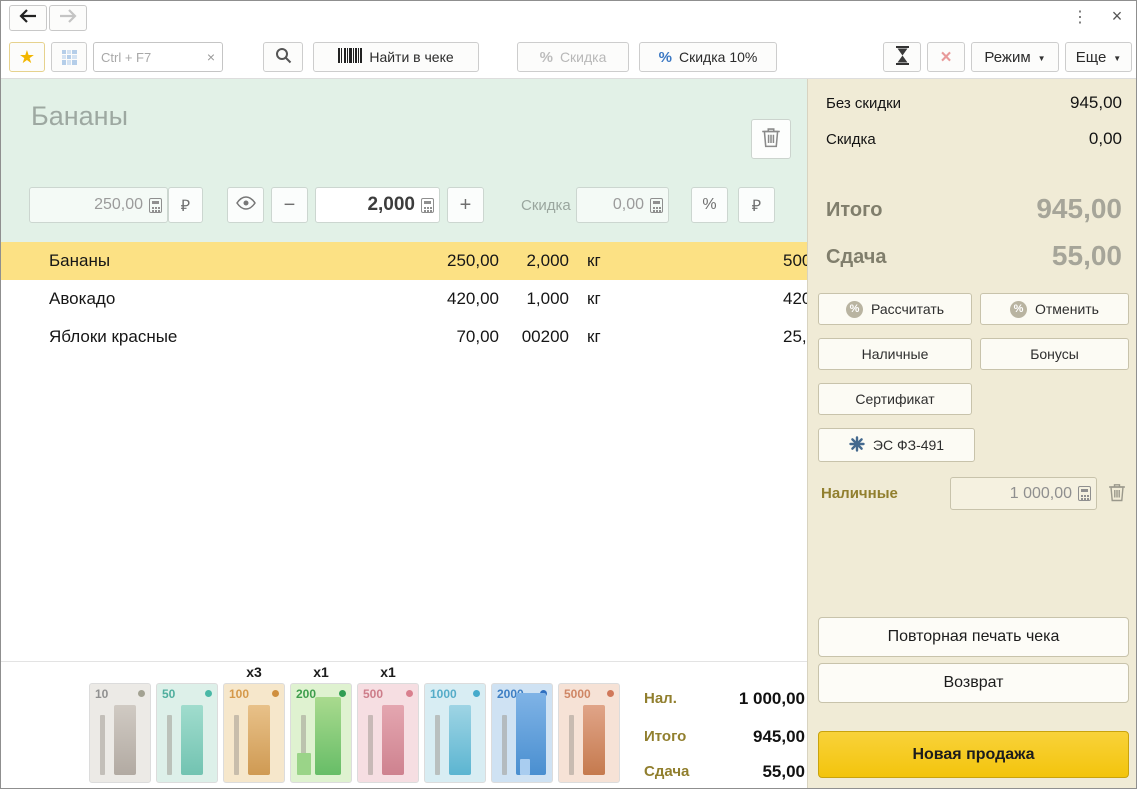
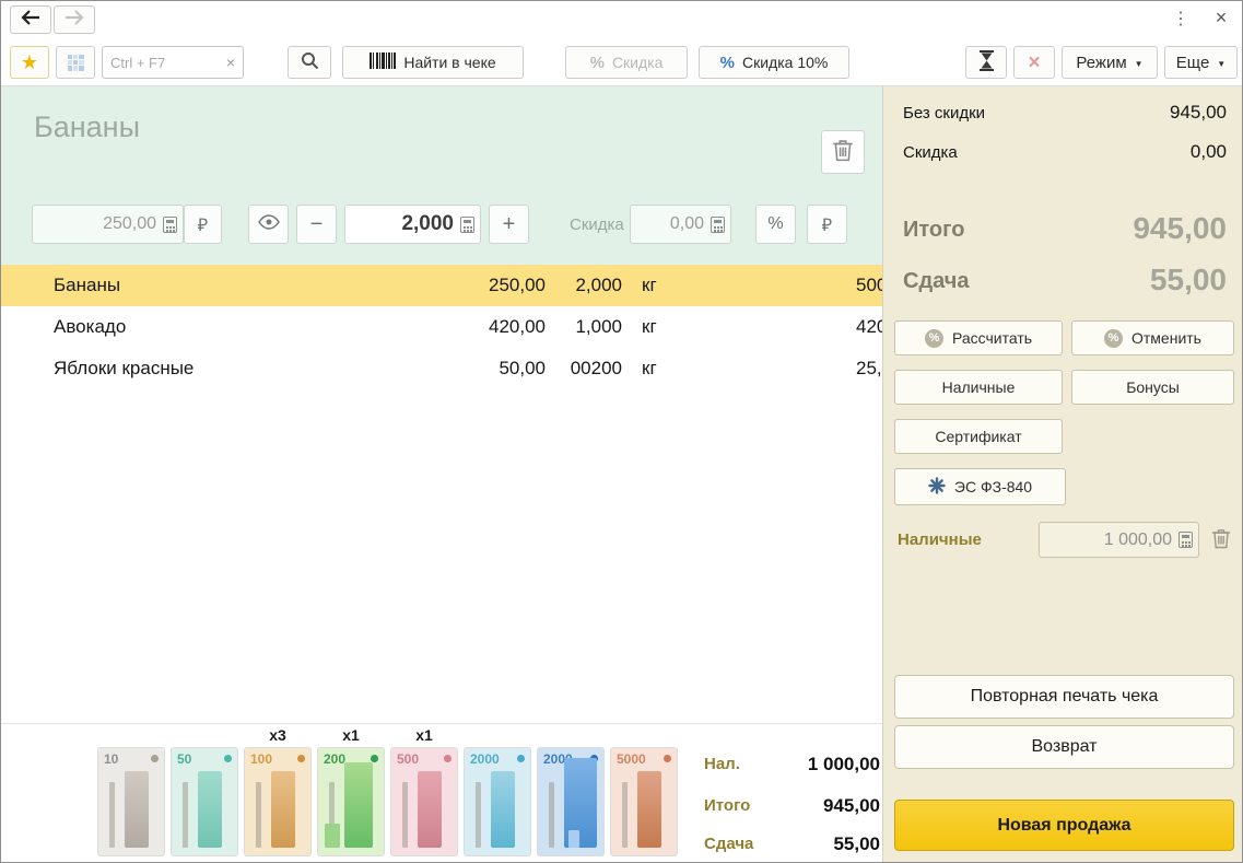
  ⋮
  ×
  ★
  Ctrl + F7
  ×
  Найти в чеке
  %
  Скидка
  %
  Скидка 10%
  ×
  Режим
  ▼
  Еще
  ▼
  Бананы
  250,00
  ₽
  −
  2,000
  +
  Скидка
  0,00
  %
  ₽
  Бананы
  250,00
  2,000
  кг
  Авокадо
  420,00
  1,000
  кг
  Яблоки красные
- 70,00
+ 50,00
  00200
  кг
  x3
  x1
  x1
  10
  50
  100
  200
  500
- 1000
+ 2000
  200
  5000
  Нал.
  1 000,00
  Итого
  945,00
  Сдача
  55,00
  Без скидки
  945,00
  Скидка
  0,00
  Итого
  945,00
  Сдача
  55,00
  %
  Рассчитать
  %
  Отменить
  Наличные
  Бонусы
  Сертификат
- ЭС ФЗ-491
+ ЭС ФЗ-840
  Наличные
  1 000,00
  Повторная печать чека
  Возврат
  Новая продажа
